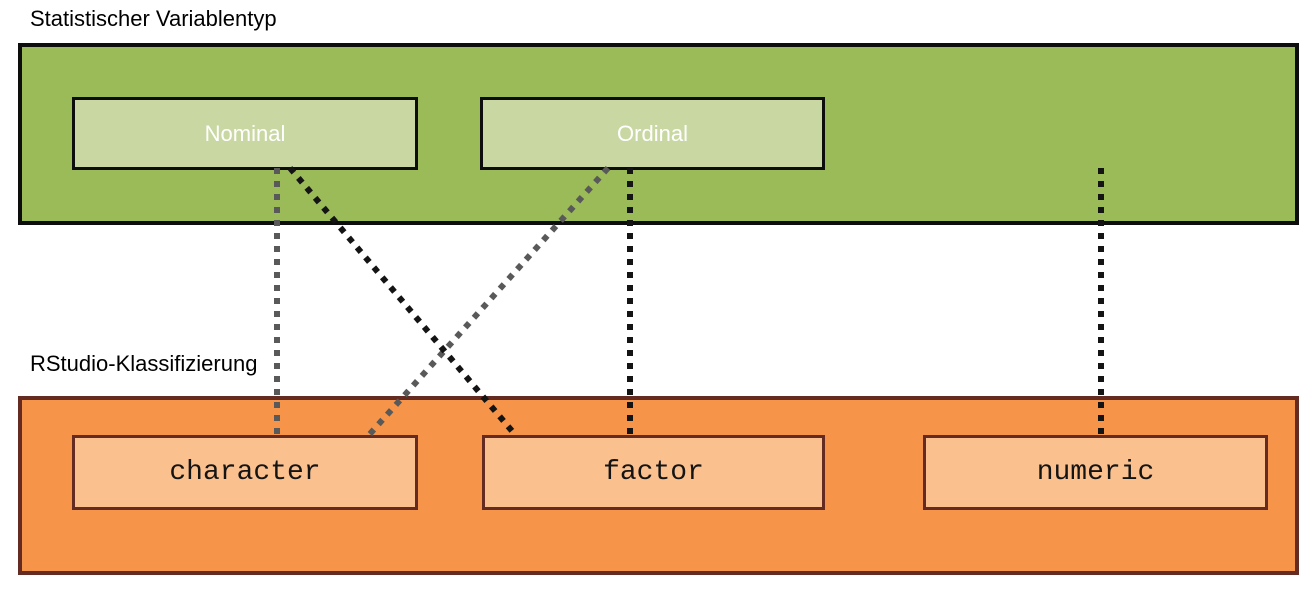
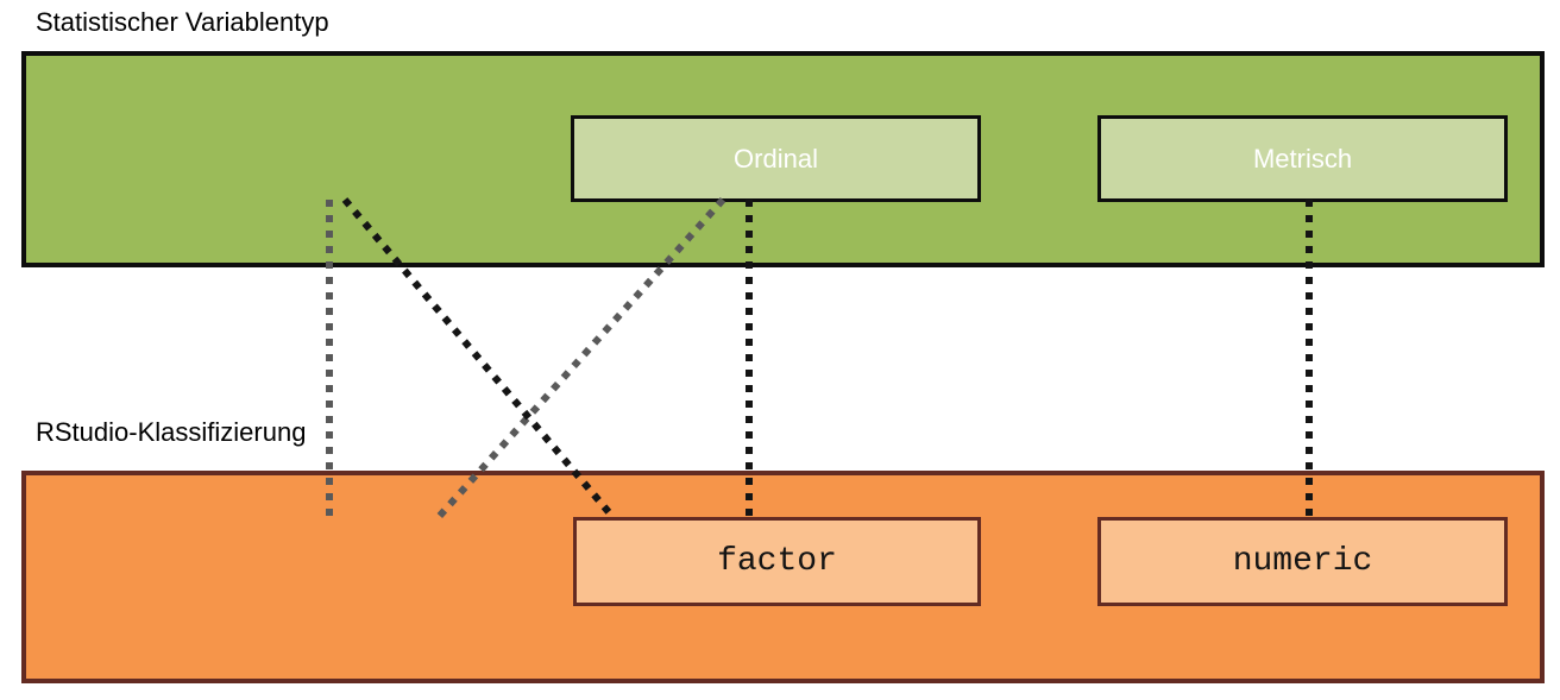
  Statistischer Variablentyp
- Nominal
  Ordinal
+ Metrisch
  RStudio-Klassifizierung
- character
  factor
  numeric
